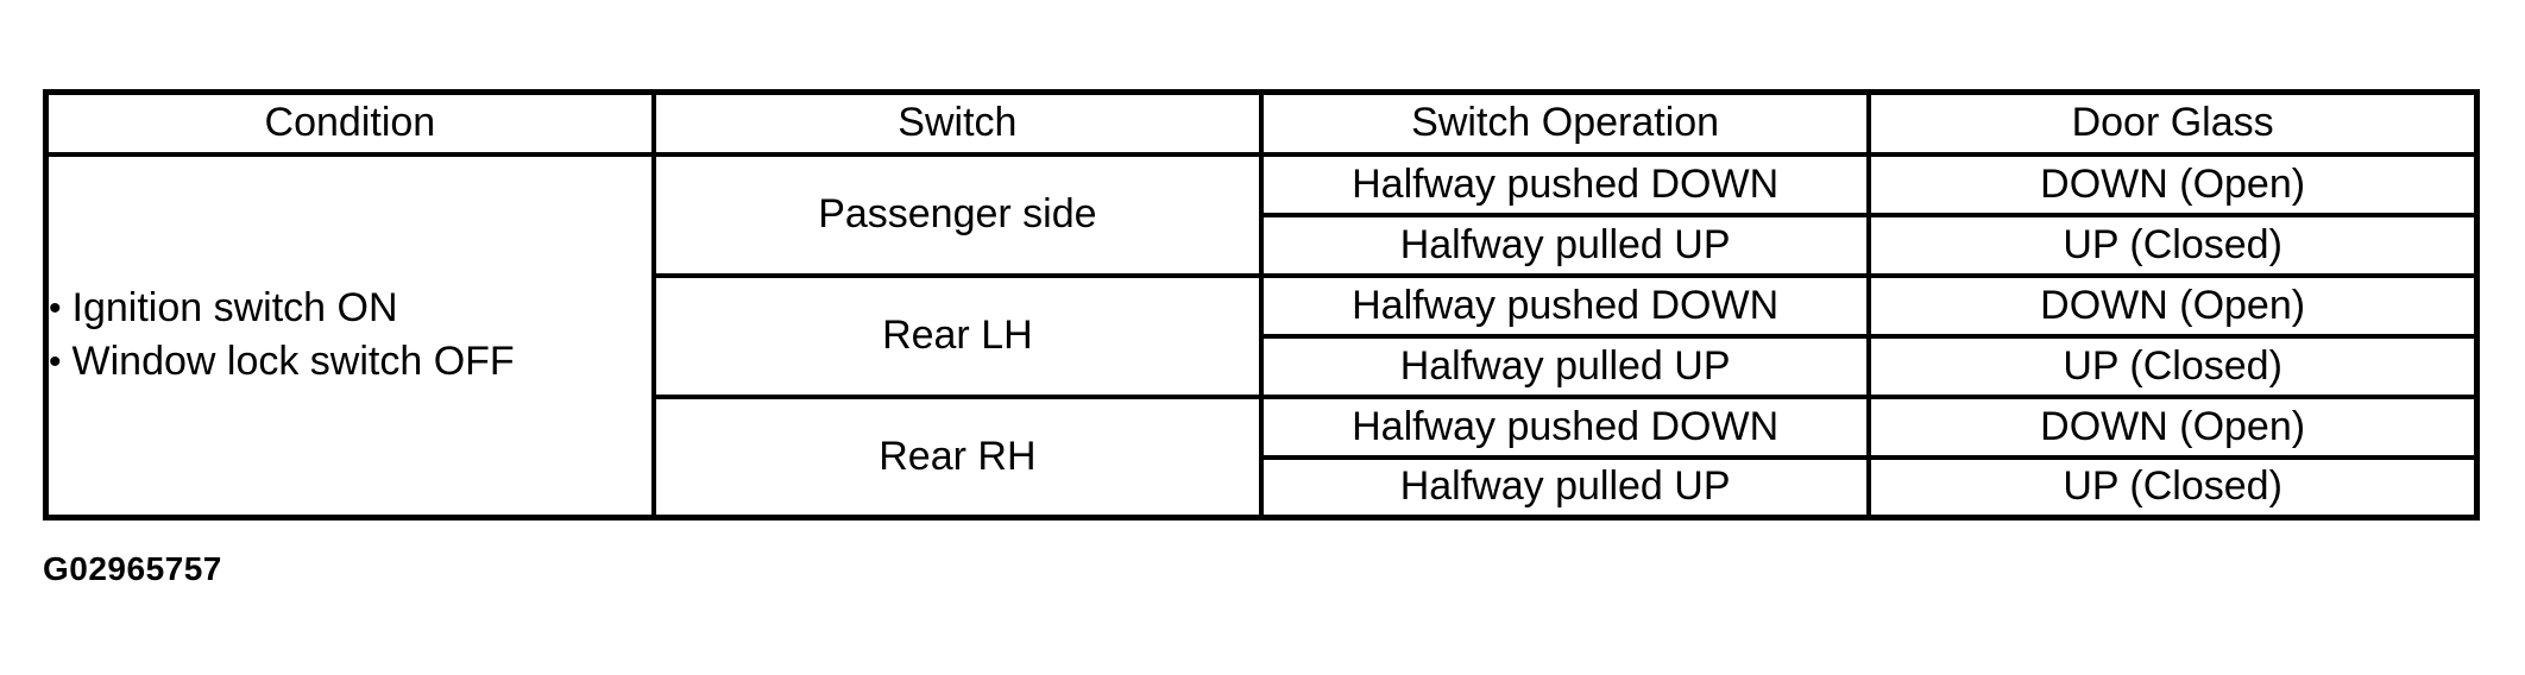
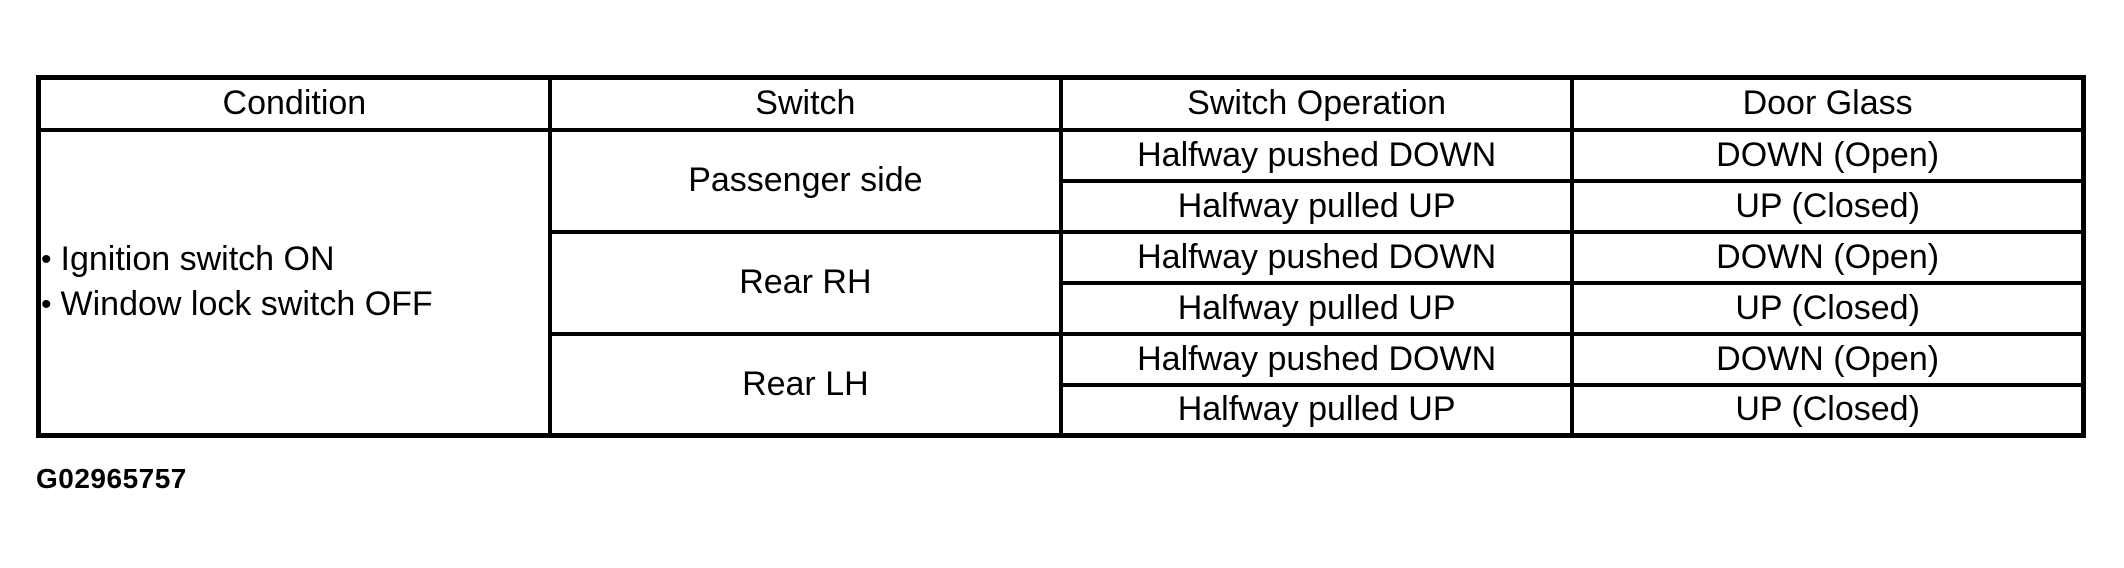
  Condition	Switch	Switch Operation	Door Glass
  • Ignition switch ON • Window lock switch OFF	Passenger side	Halfway pushed DOWN	DOWN (Open)
  Halfway pulled UP	UP (Closed)
- Rear LH	Halfway pushed DOWN	DOWN (Open)
+ Rear RH	Halfway pushed DOWN	DOWN (Open)
  Halfway pulled UP	UP (Closed)
- Rear RH	Halfway pushed DOWN	DOWN (Open)
+ Rear LH	Halfway pushed DOWN	DOWN (Open)
  Halfway pulled UP	UP (Closed)
  G02965757
